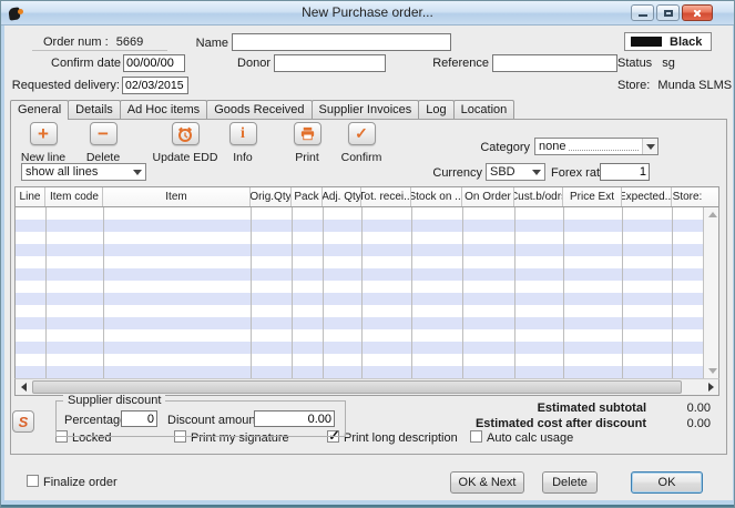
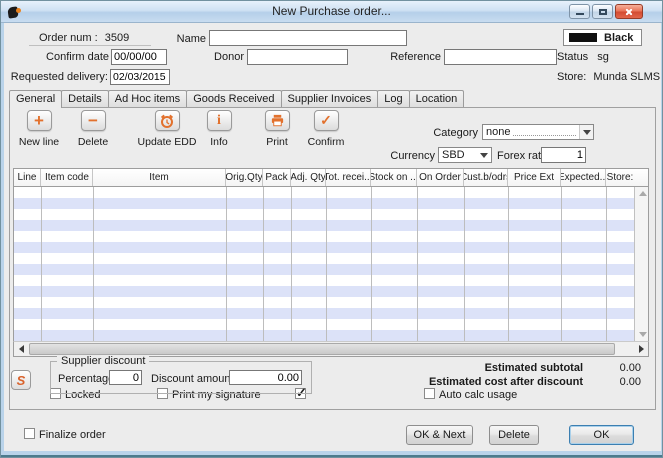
  New Purchase order...
- Order num : 5669
+ Order num : 3509
  Name
  Black
  Confirm date
  00/00/00
  Donor
  Reference
  Status sg
  Requested delivery:
  02/03/2015
  Store: Munda SLMS
  General
  Details
  Ad Hoc items
  Goods Received
  Supplier Invoices
  Log
  Location
  +
  New line
  −
  Delete
  Update EDD
  i
  Info
  Print
  ✓
  Confirm
  Category
  none
- show all lines
  Currency
  SBD
  Forex rat
  1
  Line
  Item code
  Item
  Orig.Qty
  Pack
  Adj. Qty
  Tot. recei..
  Stock on ..
  On Order
  Cust.b/odr
  Price Ext
  Expected..
  Store:
  S
  Supplier discount
  Percentag
  0
  Discount amoun
  0.00
  Estimated subtotal
  0.00
  Estimated cost after discount
  0.00
  Locked
  Print my signature
- Print long description
  Auto calc usage
  Finalize order
  OK & Next
  Delete
  OK
